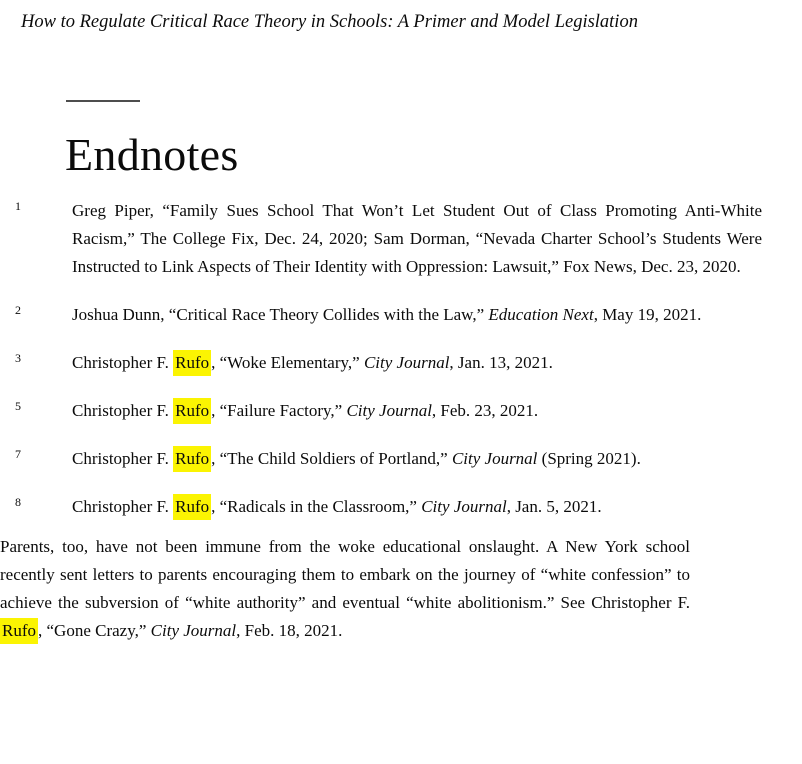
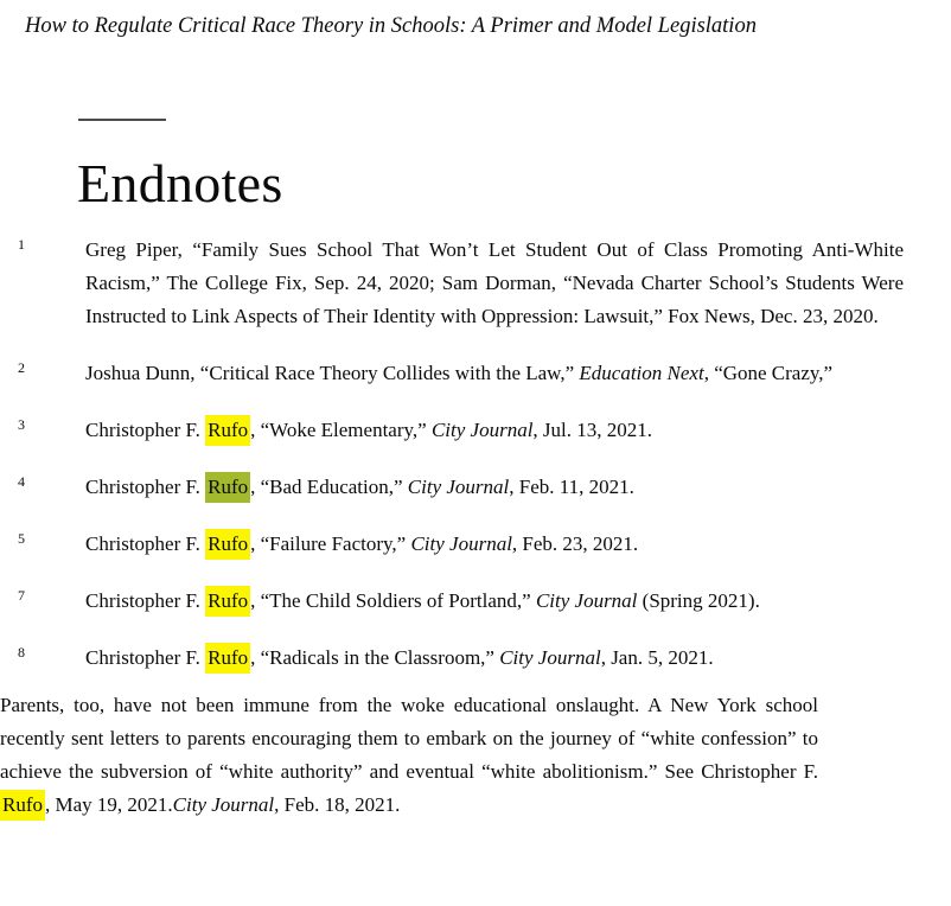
  How to Regulate Critical Race Theory in Schools: A Primer and Model Legislation
  Endnotes
  1
- Greg Piper, “Family Sues School That Won’t Let Student Out of Class Promoting Anti-White Racism,” The College Fix, Dec. 24, 2020; Sam Dorman, “Nevada Charter School’s Students Were Instructed to Link Aspects of Their Identity with Oppression: Lawsuit,” Fox News, Dec. 23, 2020.
+ Greg Piper, “Family Sues School That Won’t Let Student Out of Class Promoting Anti-White Racism,” The College Fix, Sep. 24, 2020; Sam Dorman, “Nevada Charter School’s Students Were Instructed to Link Aspects of Their Identity with Oppression: Lawsuit,” Fox News, Dec. 23, 2020.
  2
- Joshua Dunn, “Critical Race Theory Collides with the Law,” Education Next, May 19, 2021.
+ Joshua Dunn, “Critical Race Theory Collides with the Law,” Education Next, “Gone Crazy,”
  3
- Christopher F. Rufo, “Woke Elementary,” City Journal, Jan. 13, 2021.
+ Christopher F. Rufo, “Woke Elementary,” City Journal, Jul. 13, 2021.
+ 4
+ Christopher F. Rufo, “Bad Education,” City Journal, Feb. 11, 2021.
  5
  Christopher F. Rufo, “Failure Factory,” City Journal, Feb. 23, 2021.
  7
  Christopher F. Rufo, “The Child Soldiers of Portland,” City Journal (Spring 2021).
  8
  Christopher F. Rufo, “Radicals in the Classroom,” City Journal, Jan. 5, 2021.
- Parents, too, have not been immune from the woke educational onslaught. A New York school recently sent letters to parents encouraging them to embark on the journey of “white confession” to achieve the subversion of “white authority” and eventual “white abolitionism.” See Christopher F. Rufo, “Gone Crazy,” City Journal, Feb. 18, 2021.
+ Parents, too, have not been immune from the woke educational onslaught. A New York school recently sent letters to parents encouraging them to embark on the journey of “white confession” to achieve the subversion of “white authority” and eventual “white abolitionism.” See Christopher F. Rufo, May 19, 2021.City Journal, Feb. 18, 2021.
